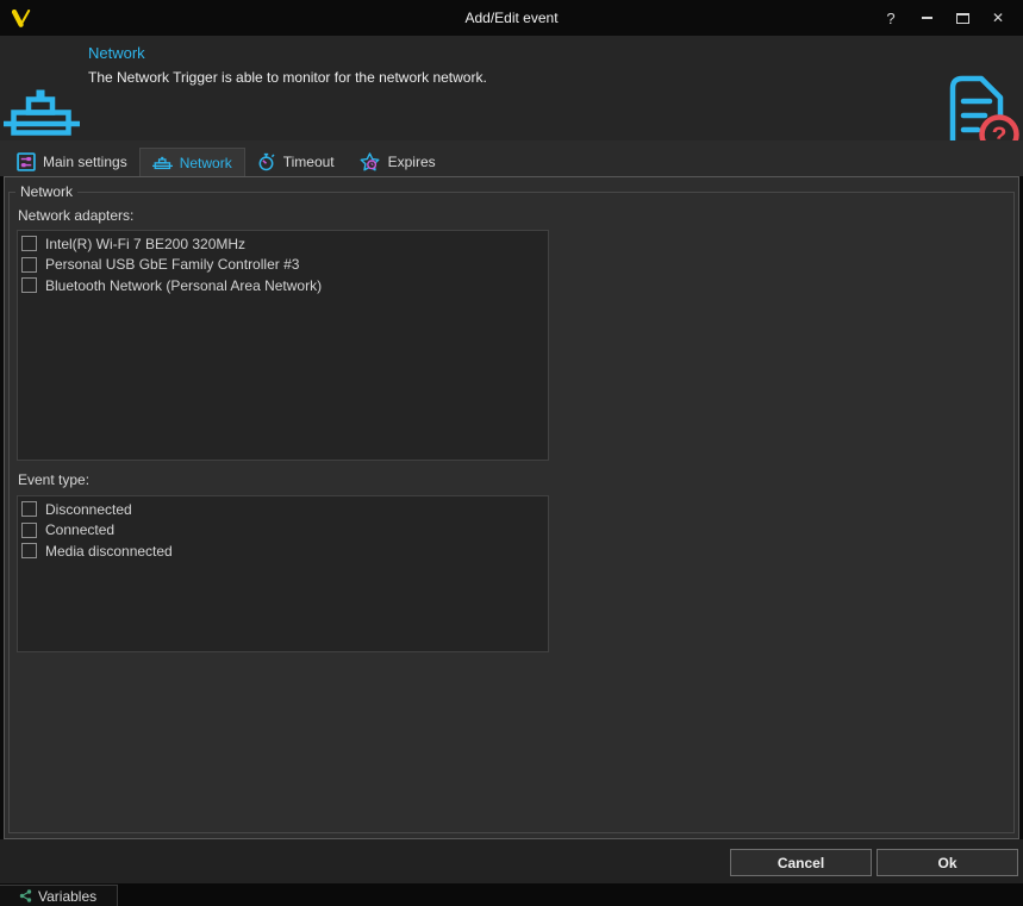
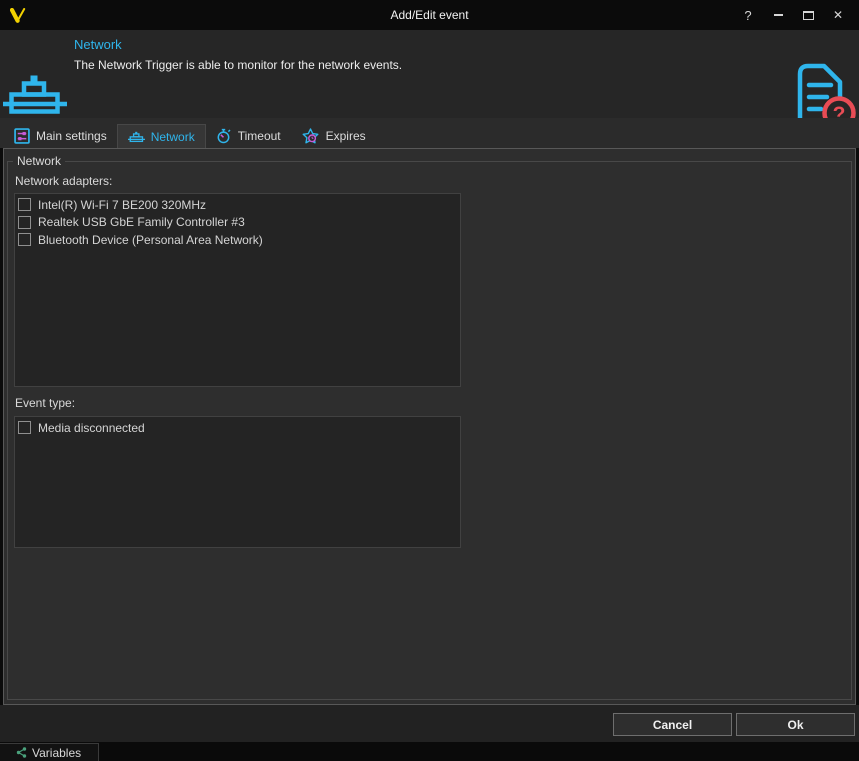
  Add/Edit event
  ?
  ✕
  Network
- The Network Trigger is able to monitor for the network network.
+ The Network Trigger is able to monitor for the network events.
  ?
  Main settings
  Network
  Timeout
  Expires
  Network
  Network adapters:
  Intel(R) Wi-Fi 7 BE200 320MHz
- Personal USB GbE Family Controller #3
+ Realtek USB GbE Family Controller #3
- Bluetooth Network (Personal Area Network)
+ Bluetooth Device (Personal Area Network)
  Event type:
- Disconnected
- Connected
  Media disconnected
  Cancel
  Ok
  Variables
